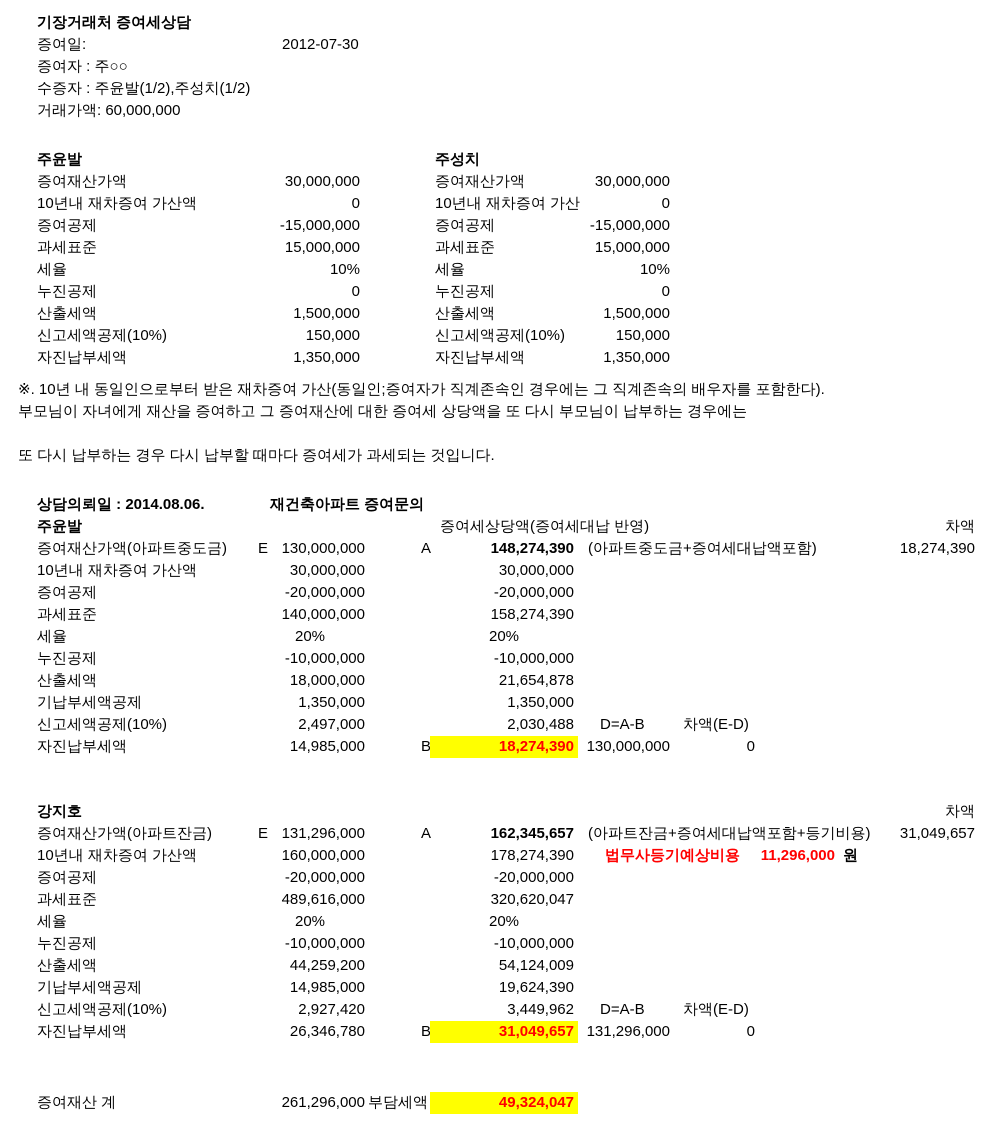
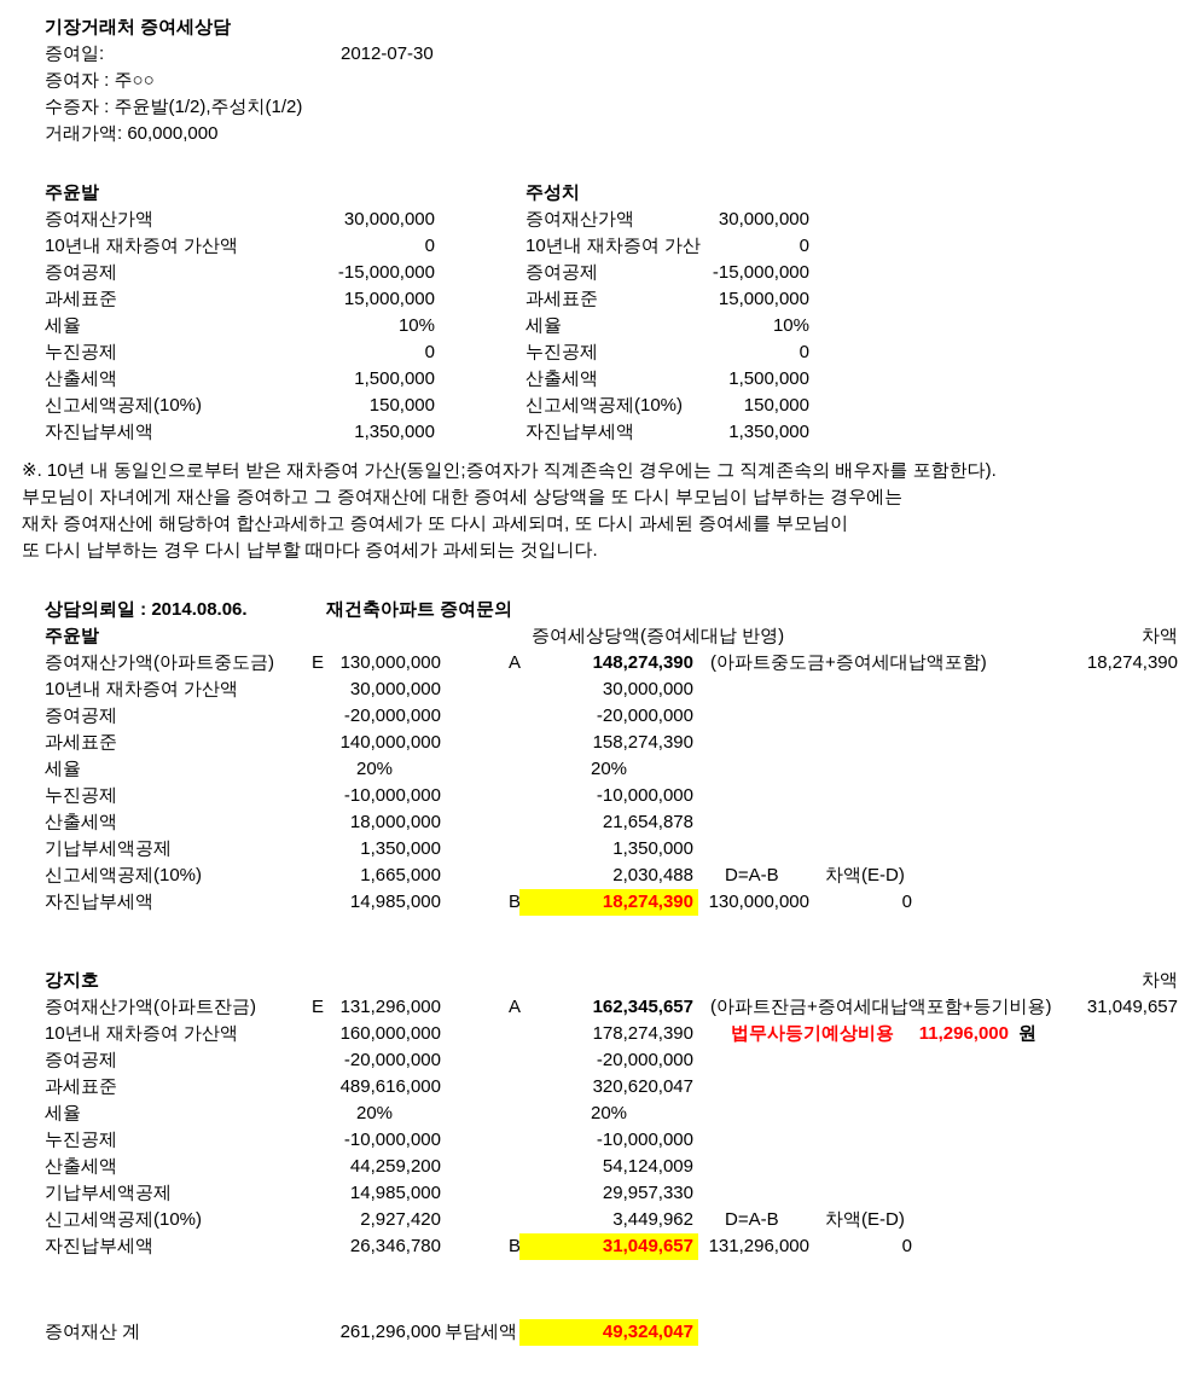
  기장거래처 증여세상담
  증여일:
  2012-07-30
  증여자 : 주○○
  수증자 : 주윤발(1/2),주성치(1/2)
  거래가액: 60,000,000
  주윤발
  주성치
  증여재산가액
  30,000,000
  증여재산가액
  30,000,000
  10년내 재차증여 가산액
  0
  10년내 재차증여 가산
  0
  증여공제
  -15,000,000
  증여공제
  -15,000,000
  과세표준
  15,000,000
  과세표준
  15,000,000
  세율
  10%
  세율
  10%
  누진공제
  0
  누진공제
  0
  산출세액
  1,500,000
  산출세액
  1,500,000
  신고세액공제(10%)
  150,000
  신고세액공제(10%)
  150,000
  자진납부세액
  1,350,000
  자진납부세액
  1,350,000
  ※. 10년 내 동일인으로부터 받은 재차증여 가산(동일인;증여자가 직계존속인 경우에는 그 직계존속의 배우자를 포함한다).
  부모님이 자녀에게 재산을 증여하고 그 증여재산에 대한 증여세 상당액을 또 다시 부모님이 납부하는 경우에는
+ 재차 증여재산에 해당하여 합산과세하고 증여세가 또 다시 과세되며, 또 다시 과세된 증여세를 부모님이
  또 다시 납부하는 경우 다시 납부할 때마다 증여세가 과세되는 것입니다.
  상담의뢰일 : 2014.08.06.
  재건축아파트 증여문의
  주윤발
  증여세상당액(증여세대납 반영)
  차액
  증여재산가액(아파트중도금)
  E
  130,000,000
  A
  148,274,390
  (아파트중도금+증여세대납액포함)
  18,274,390
  10년내 재차증여 가산액
  30,000,000
  30,000,000
  증여공제
  -20,000,000
  -20,000,000
  과세표준
  140,000,000
  158,274,390
  세율
  20%
  20%
  누진공제
  -10,000,000
  -10,000,000
  산출세액
  18,000,000
  21,654,878
  기납부세액공제
  1,350,000
  1,350,000
  신고세액공제(10%)
- 2,497,000
+ 1,665,000
  2,030,488
  D=A-B
  차액(E-D)
  자진납부세액
  14,985,000
  B
  18,274,390
  130,000,000
  0
  강지호
  차액
  증여재산가액(아파트잔금)
  E
  131,296,000
  A
  162,345,657
  (아파트잔금+증여세대납액포함+등기비용)
  31,049,657
  10년내 재차증여 가산액
  160,000,000
  178,274,390
  법무사등기예상비용
  11,296,000
  원
  증여공제
  -20,000,000
  -20,000,000
  과세표준
  489,616,000
  320,620,047
  세율
  20%
  20%
  누진공제
  -10,000,000
  -10,000,000
  산출세액
  44,259,200
  54,124,009
  기납부세액공제
  14,985,000
- 19,624,390
+ 29,957,330
  신고세액공제(10%)
  2,927,420
  3,449,962
  D=A-B
  차액(E-D)
  자진납부세액
  26,346,780
  B
  31,049,657
  131,296,000
  0
  증여재산 계
  261,296,000
  부담세액
  49,324,047
